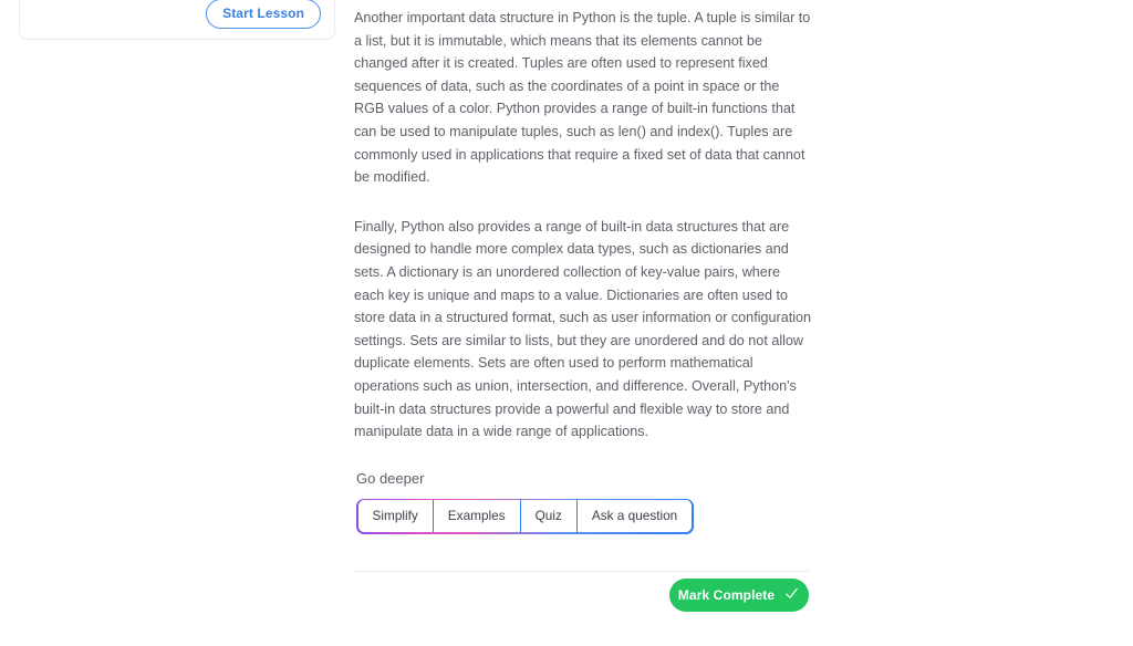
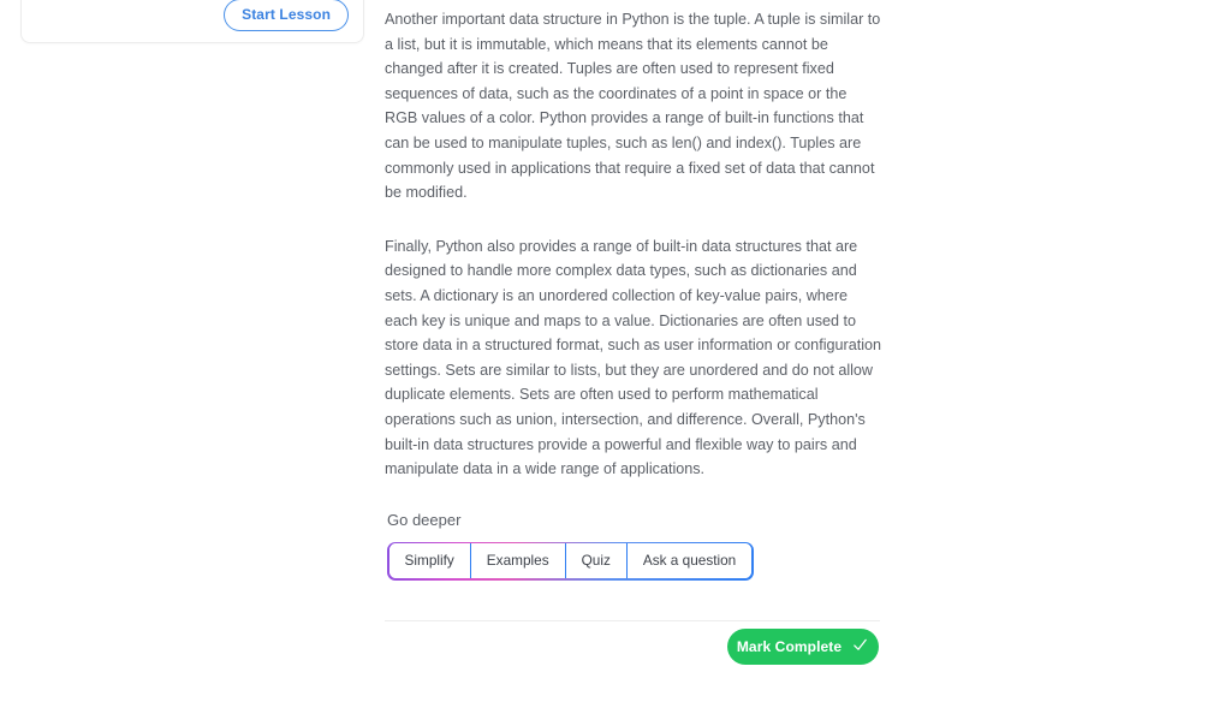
  Start Lesson
  Another important data structure in Python is the tuple. A tuple is similar to a list, but it is immutable, which means that its elements cannot be changed after it is created. Tuples are often used to represent fixed sequences of data, such as the coordinates of a point in space or the RGB values of a color. Python provides a range of built-in functions that can be used to manipulate tuples, such as len() and index(). Tuples are commonly used in applications that require a fixed set of data that cannot be modified.
- Finally, Python also provides a range of built-in data structures that are designed to handle more complex data types, such as dictionaries and sets. A dictionary is an unordered collection of key-value pairs, where each key is unique and maps to a value. Dictionaries are often used to store data in a structured format, such as user information or configuration settings. Sets are similar to lists, but they are unordered and do not allow duplicate elements. Sets are often used to perform mathematical operations such as union, intersection, and difference. Overall, Python's built-in data structures provide a powerful and flexible way to store and manipulate data in a wide range of applications.
+ Finally, Python also provides a range of built-in data structures that are designed to handle more complex data types, such as dictionaries and sets. A dictionary is an unordered collection of key-value pairs, where each key is unique and maps to a value. Dictionaries are often used to store data in a structured format, such as user information or configuration settings. Sets are similar to lists, but they are unordered and do not allow duplicate elements. Sets are often used to perform mathematical operations such as union, intersection, and difference. Overall, Python's built-in data structures provide a powerful and flexible way to pairs and manipulate data in a wide range of applications.
  Go deeper
  Simplify
  Examples
  Quiz
  Ask a question
  Mark Complete
